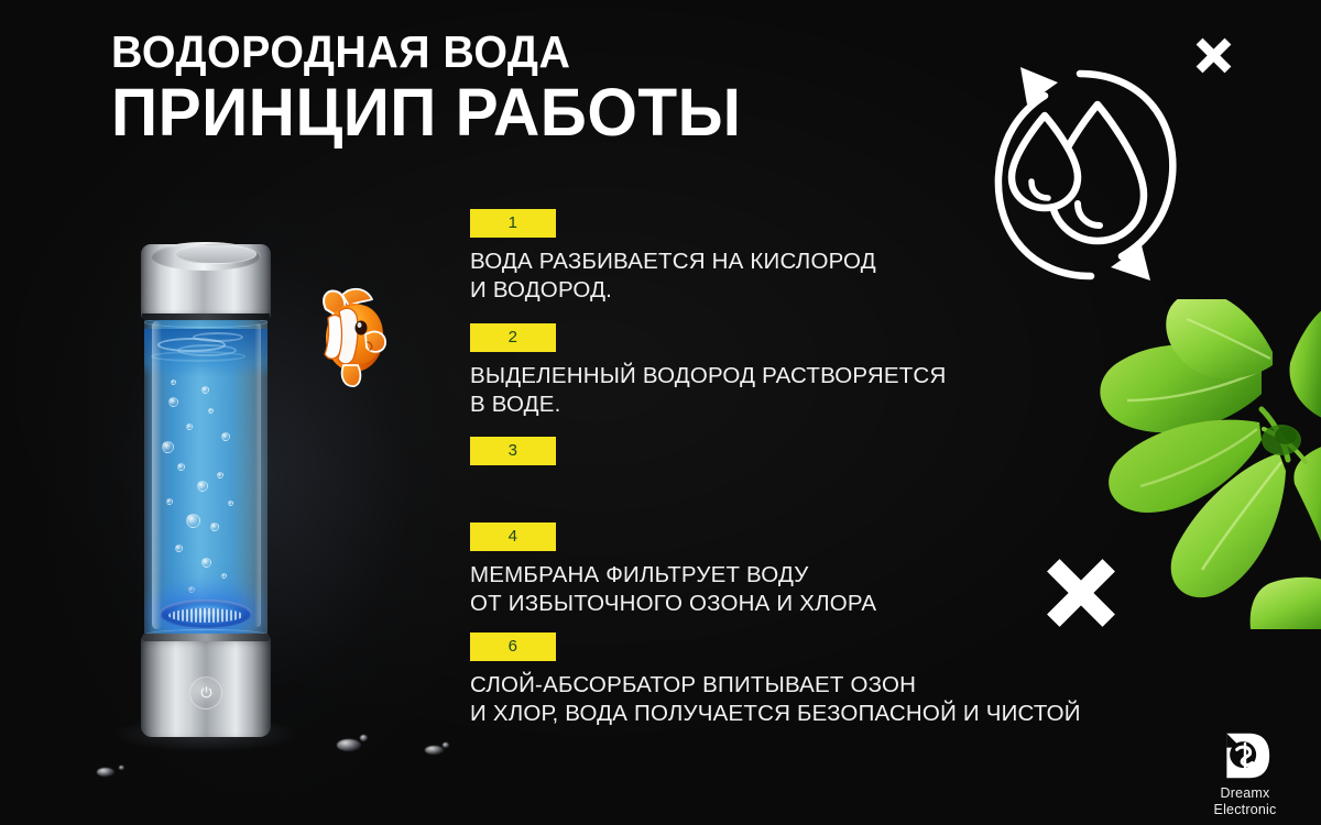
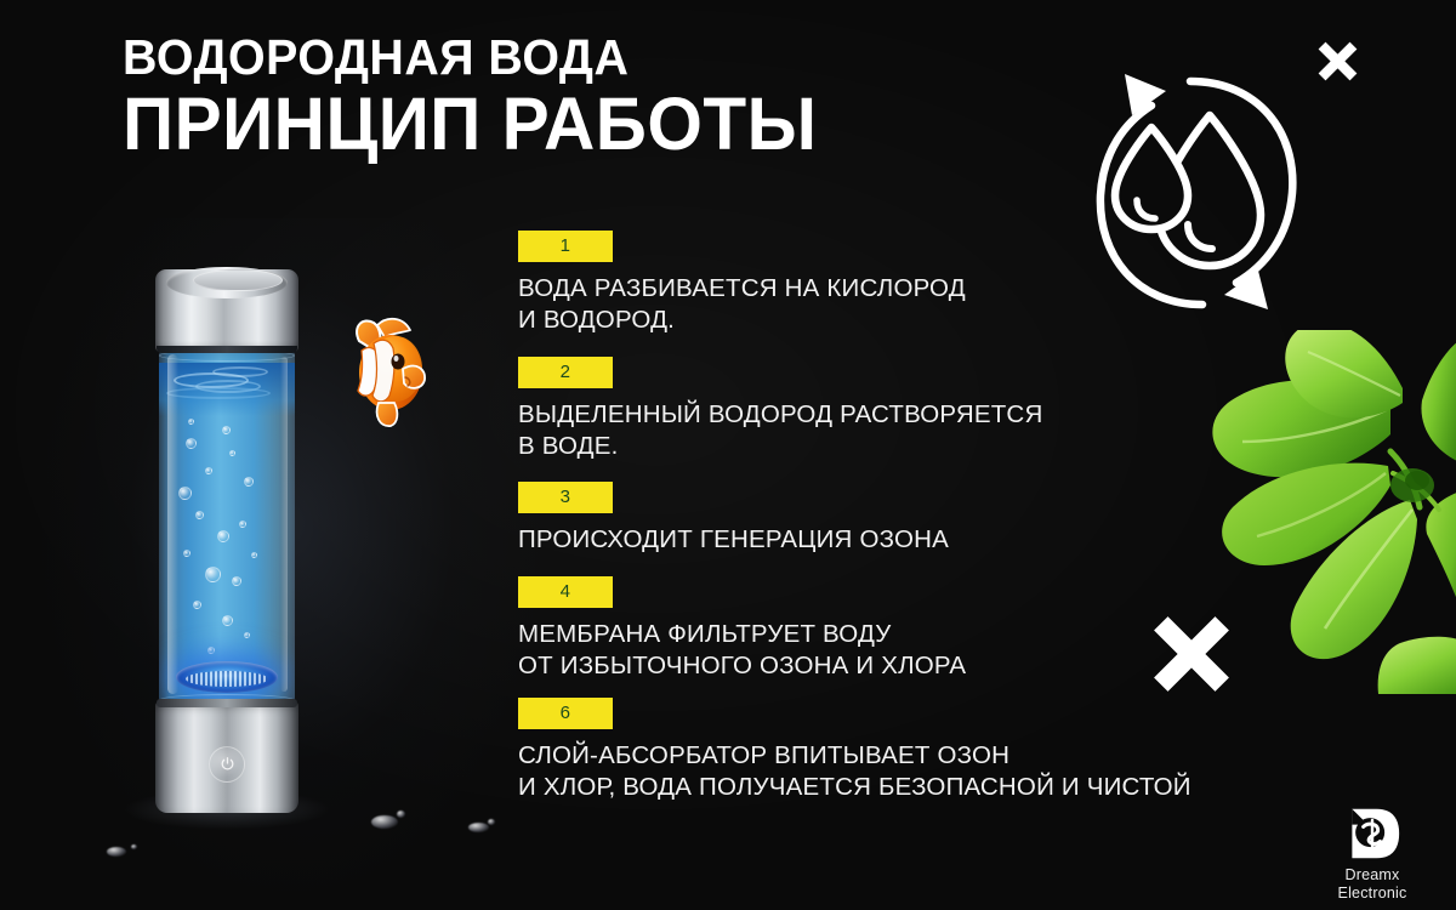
  ВОДОРОДНАЯ ВОДА
  ПРИНЦИП РАБОТЫ
  1
  ВОДА РАЗБИВАЕТСЯ НА КИСЛОРОД
  И ВОДОРОД.
  2
  ВЫДЕЛЕННЫЙ ВОДОРОД РАСТВОРЯЕТСЯ
  В ВОДЕ.
  3
+ ПРОИСХОДИТ ГЕНЕРАЦИЯ ОЗОНА
  4
  МЕМБРАНА ФИЛЬТРУЕТ ВОДУ
  ОТ ИЗБЫТОЧНОГО ОЗОНА И ХЛОРА
  6
  СЛОЙ-АБСОРБАТОР ВПИТЫВАЕТ ОЗОН
  И ХЛОР, ВОДА ПОЛУЧАЕТСЯ БЕЗОПАСНОЙ И ЧИСТОЙ
  Dreamx
  Electronic
